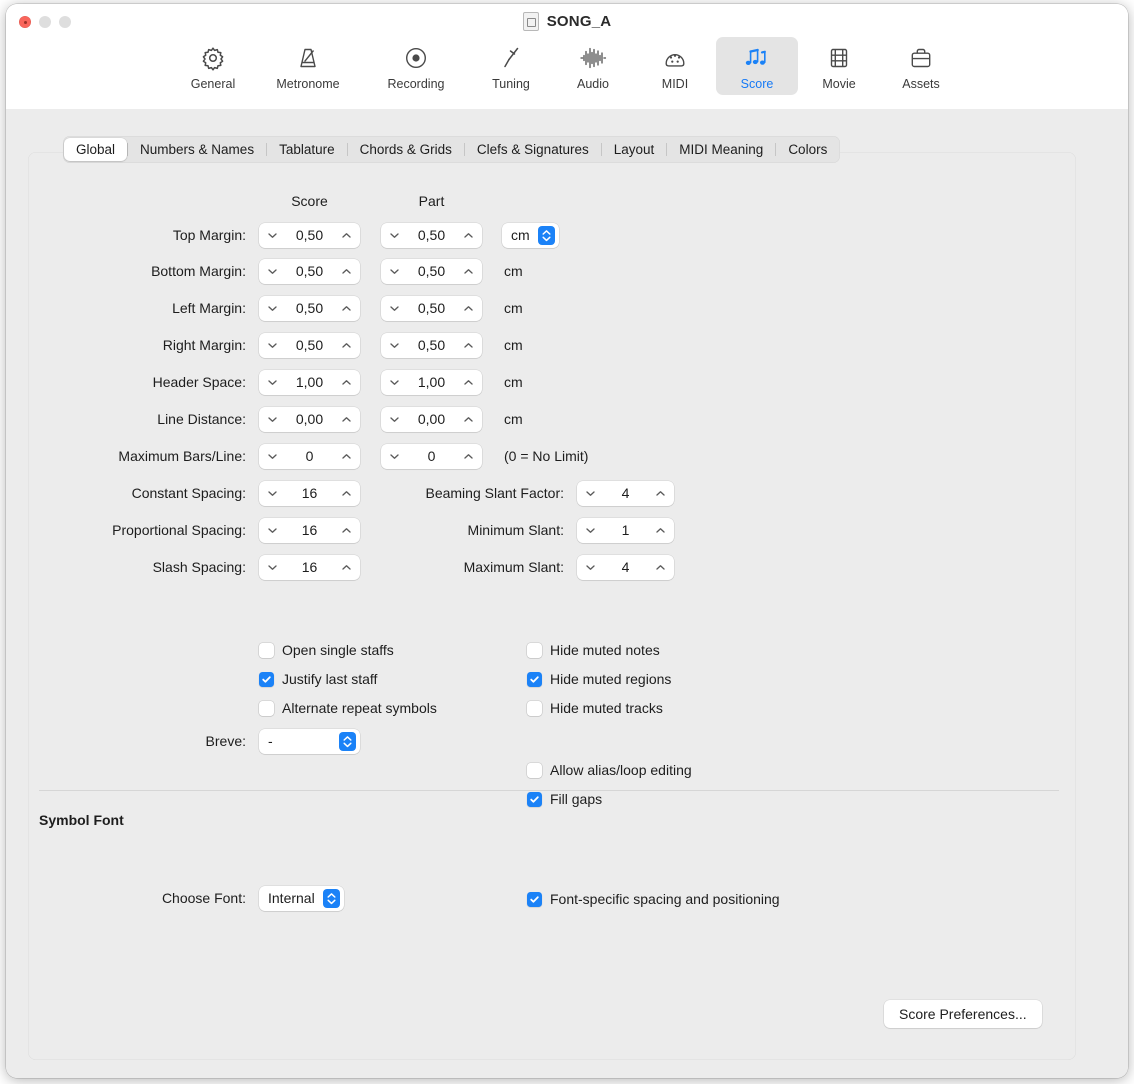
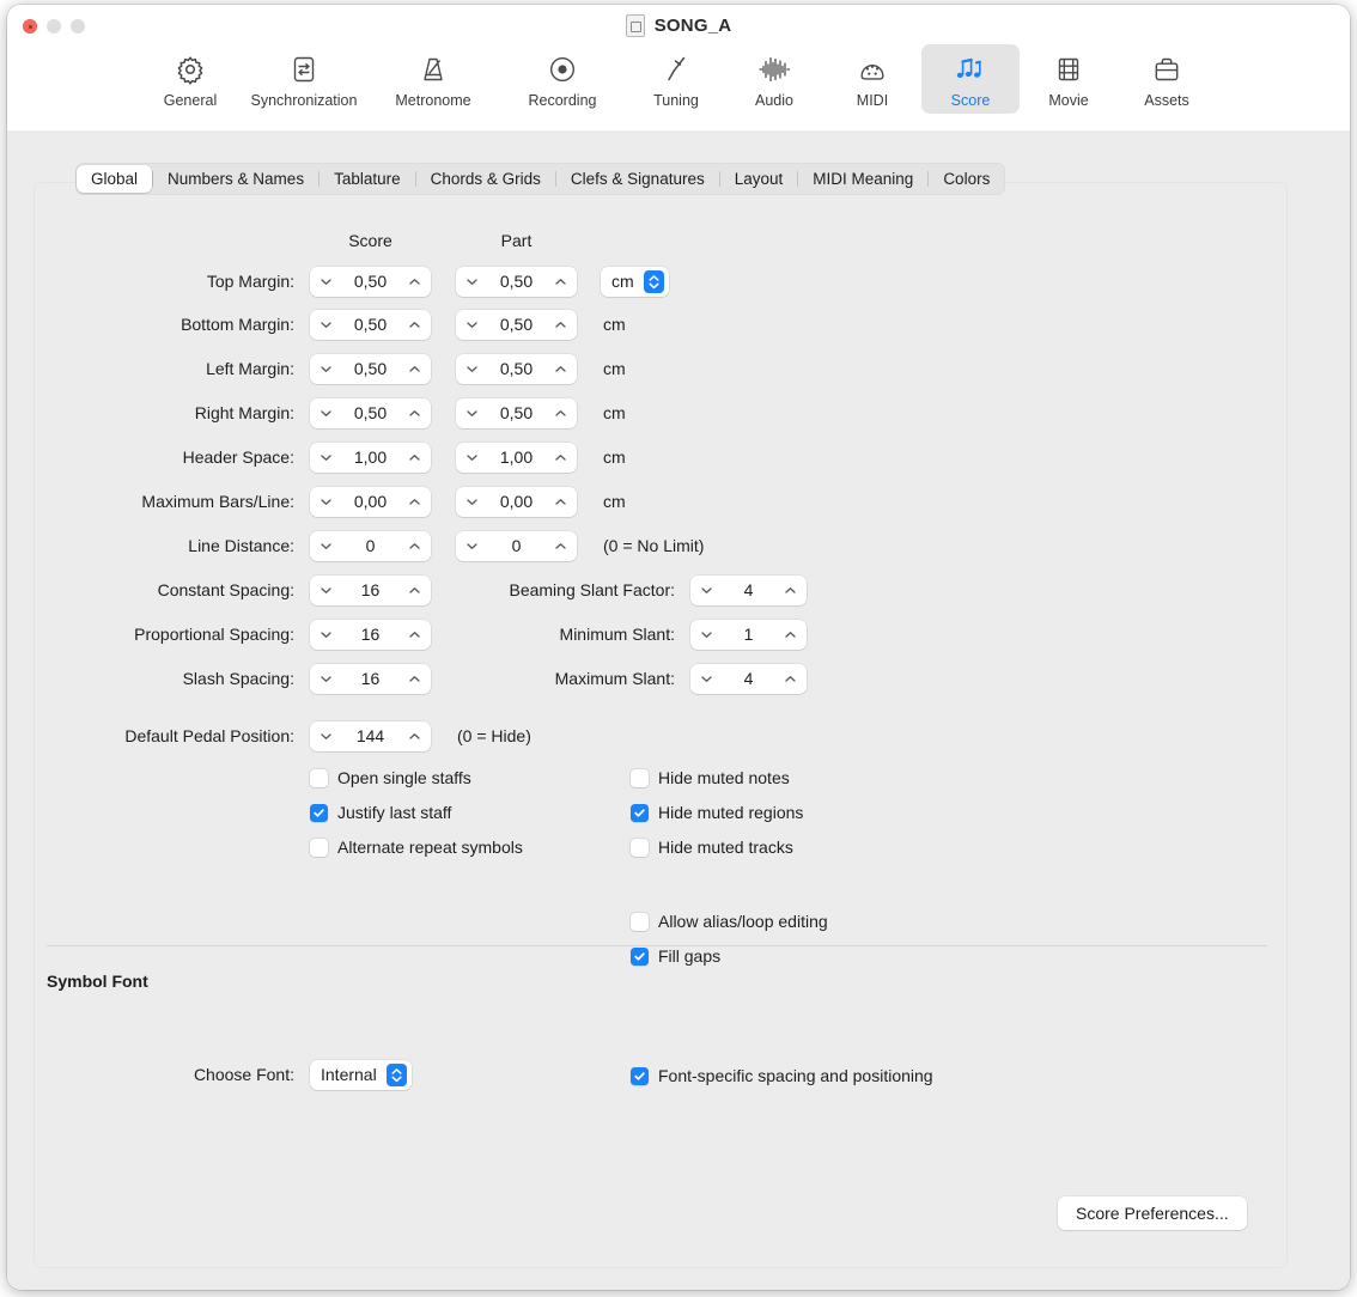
  SONG_A
  General
+ Synchronization
  Metronome
  Recording
  Tuning
  Audio
  MIDI
  Score
  Movie
  Assets
  Global
  Numbers & Names
  Tablature
  Chords & Grids
  Clefs & Signatures
  Layout
  MIDI Meaning
  Colors
  Score
  Part
  Top Margin:
  0,50
  0,50
  cm
  Bottom Margin:
  0,50
  0,50
  cm
  Left Margin:
  0,50
  0,50
  cm
  Right Margin:
  0,50
  0,50
  cm
  Header Space:
  1,00
  1,00
  cm
- Line Distance:
+ Maximum Bars/Line:
  0,00
  0,00
  cm
- Maximum Bars/Line:
+ Line Distance:
  0
  0
  (0 = No Limit)
  Constant Spacing:
  16
  Beaming Slant Factor:
  4
  Proportional Spacing:
  16
  Minimum Slant:
  1
  Slash Spacing:
  16
  Maximum Slant:
  4
+ Default Pedal Position:
+ 144
+ (0 = Hide)
  Open single staffs
  Justify last staff
  Alternate repeat symbols
  Hide muted notes
  Hide muted regions
  Hide muted tracks
  Allow alias/loop editing
  Fill gaps
- Breve:
- -
  Symbol Font
  Choose Font:
  Internal
  Font-specific spacing and positioning
  Score Preferences...
